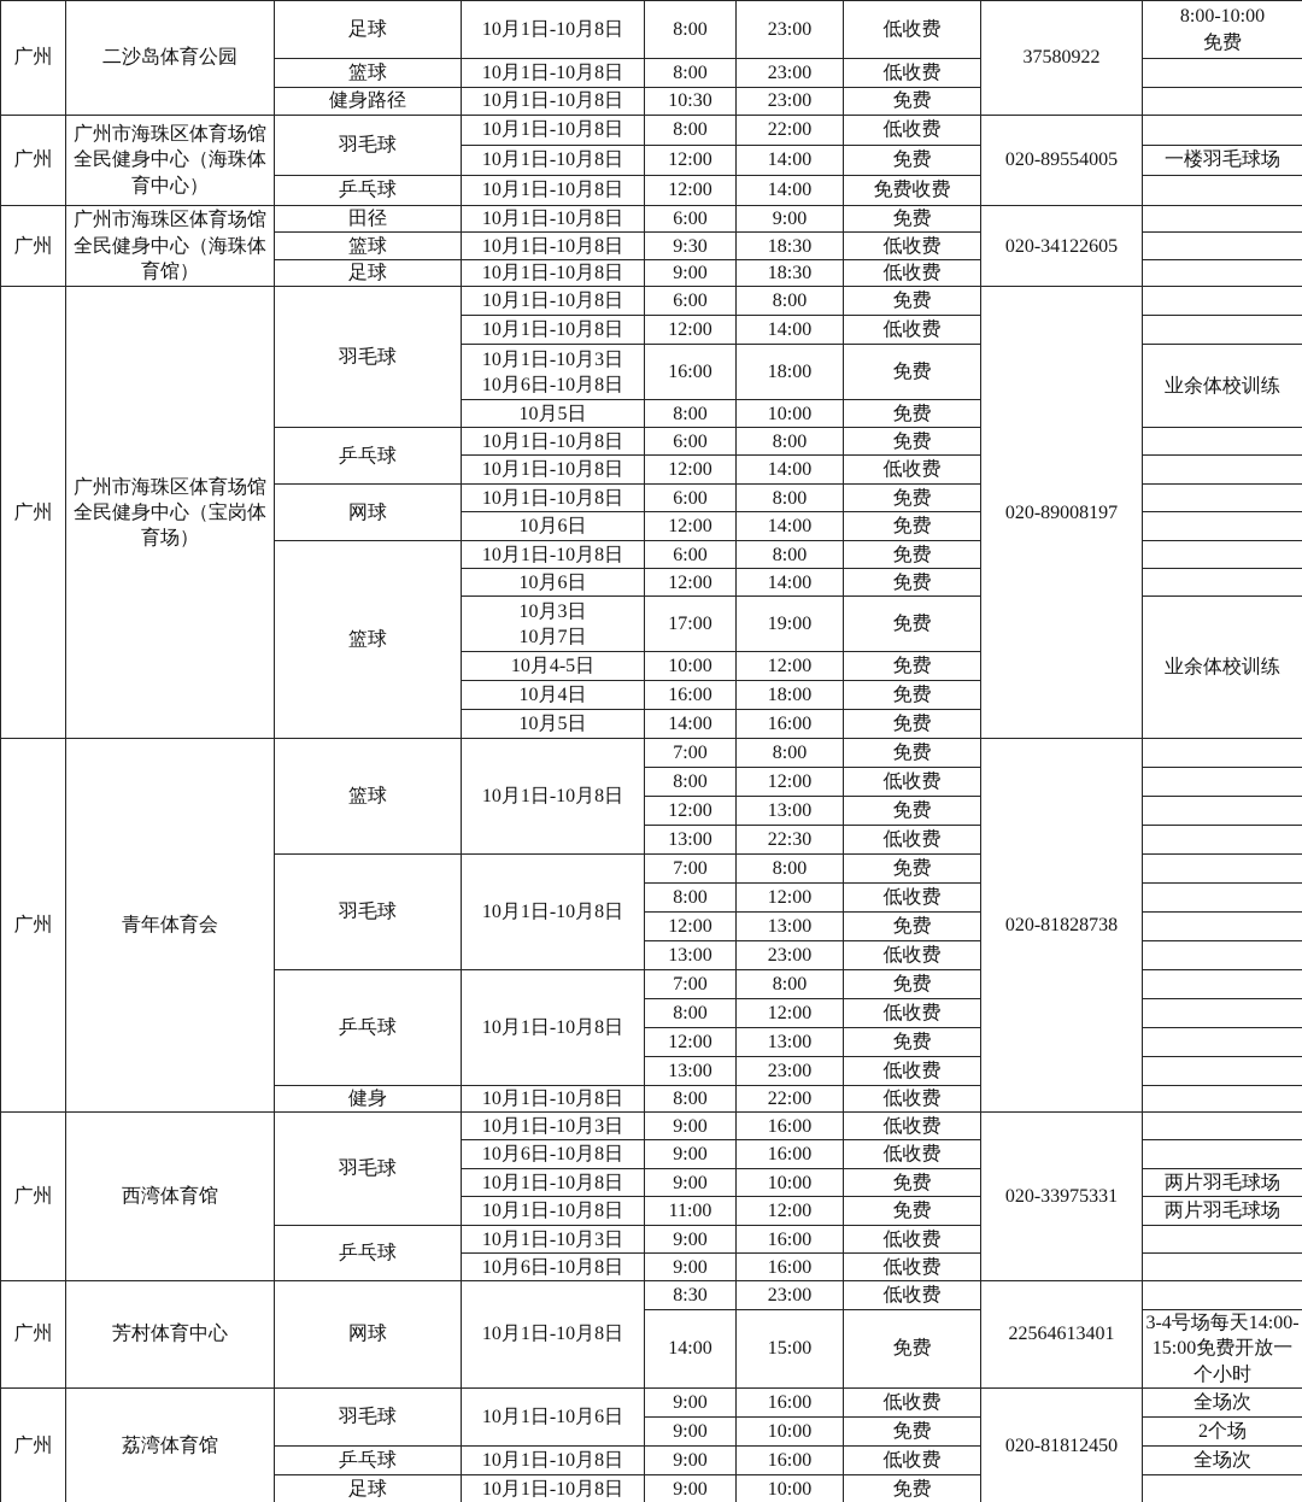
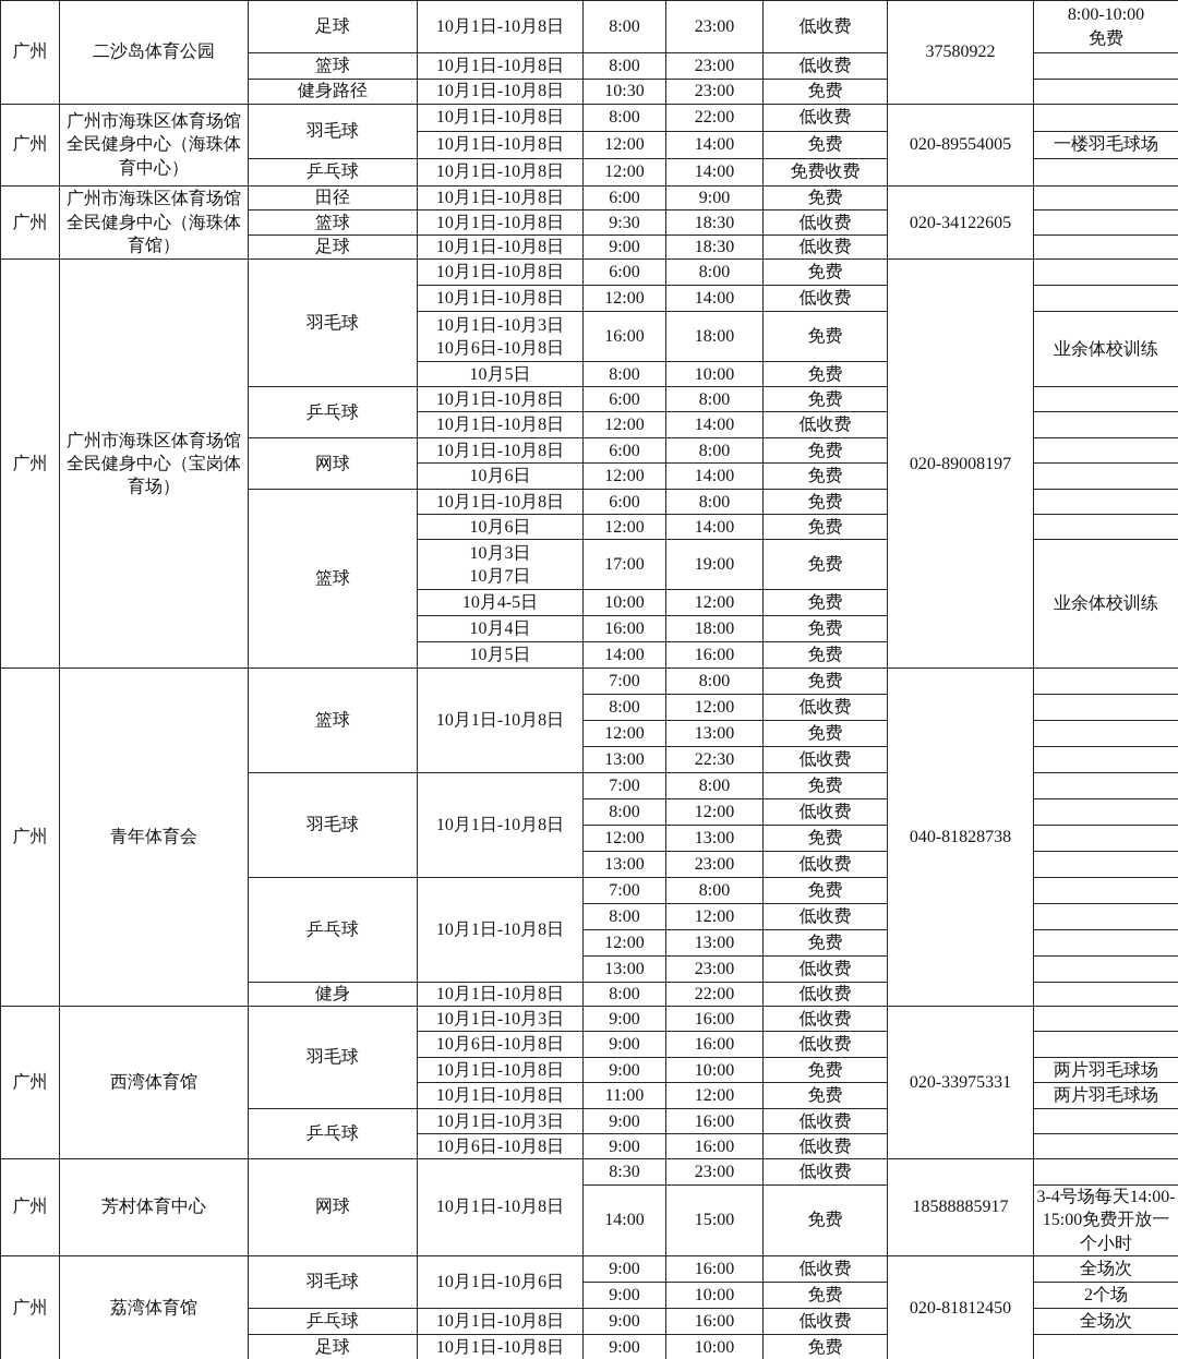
  广州	二沙岛体育公园	足球	10月1日-10月8日	8:00	23:00	低收费	37580922	8:00-10:00 免费
  篮球	10月1日-10月8日	8:00	23:00	低收费
  健身路径	10月1日-10月8日	10:30	23:00	免费
  广州	广州市海珠区体育场馆全民健身中心（海珠体育中心）	羽毛球	10月1日-10月8日	8:00	22:00	低收费	020-89554005
  10月1日-10月8日	12:00	14:00	免费	一楼羽毛球场
  乒乓球	10月1日-10月8日	12:00	14:00	免费收费
  广州	广州市海珠区体育场馆全民健身中心（海珠体育馆）	田径	10月1日-10月8日	6:00	9:00	免费	020-34122605
  篮球	10月1日-10月8日	9:30	18:30	低收费
  足球	10月1日-10月8日	9:00	18:30	低收费
  广州	广州市海珠区体育场馆全民健身中心（宝岗体育场）	羽毛球	10月1日-10月8日	6:00	8:00	免费	020-89008197
  10月1日-10月8日	12:00	14:00	低收费
  10月1日-10月3日 10月6日-10月8日	16:00	18:00	免费	业余体校训练
  10月5日	8:00	10:00	免费
  乒乓球	10月1日-10月8日	6:00	8:00	免费
  10月1日-10月8日	12:00	14:00	低收费
  网球	10月1日-10月8日	6:00	8:00	免费
  10月6日	12:00	14:00	免费
  篮球	10月1日-10月8日	6:00	8:00	免费
  10月6日	12:00	14:00	免费
  10月3日 10月7日	17:00	19:00	免费	业余体校训练
  10月4-5日	10:00	12:00	免费
  10月4日	16:00	18:00	免费
  10月5日	14:00	16:00	免费
- 广州	青年体育会	篮球	10月1日-10月8日	7:00	8:00	免费	020-81828738
+ 广州	青年体育会	篮球	10月1日-10月8日	7:00	8:00	免费	040-81828738
  8:00	12:00	低收费
  12:00	13:00	免费
  13:00	22:30	低收费
  羽毛球	10月1日-10月8日	7:00	8:00	免费
  8:00	12:00	低收费
  12:00	13:00	免费
  13:00	23:00	低收费
  乒乓球	10月1日-10月8日	7:00	8:00	免费
  8:00	12:00	低收费
  12:00	13:00	免费
  13:00	23:00	低收费
  健身	10月1日-10月8日	8:00	22:00	低收费
  广州	西湾体育馆	羽毛球	10月1日-10月3日	9:00	16:00	低收费	020-33975331
  10月6日-10月8日	9:00	16:00	低收费
  10月1日-10月8日	9:00	10:00	免费	两片羽毛球场
  10月1日-10月8日	11:00	12:00	免费	两片羽毛球场
  乒乓球	10月1日-10月3日	9:00	16:00	低收费
  10月6日-10月8日	9:00	16:00	低收费
- 广州	芳村体育中心	网球	10月1日-10月8日	8:30	23:00	低收费	22564613401
+ 广州	芳村体育中心	网球	10月1日-10月8日	8:30	23:00	低收费	18588885917
  14:00	15:00	免费	3-4号场每天14:00-15:00免费开放一个小时
  广州	荔湾体育馆	羽毛球	10月1日-10月6日	9:00	16:00	低收费	020-81812450	全场次
  9:00	10:00	免费	2个场
  乒乓球	10月1日-10月8日	9:00	16:00	低收费	全场次
  足球	10月1日-10月8日	9:00	10:00	免费
